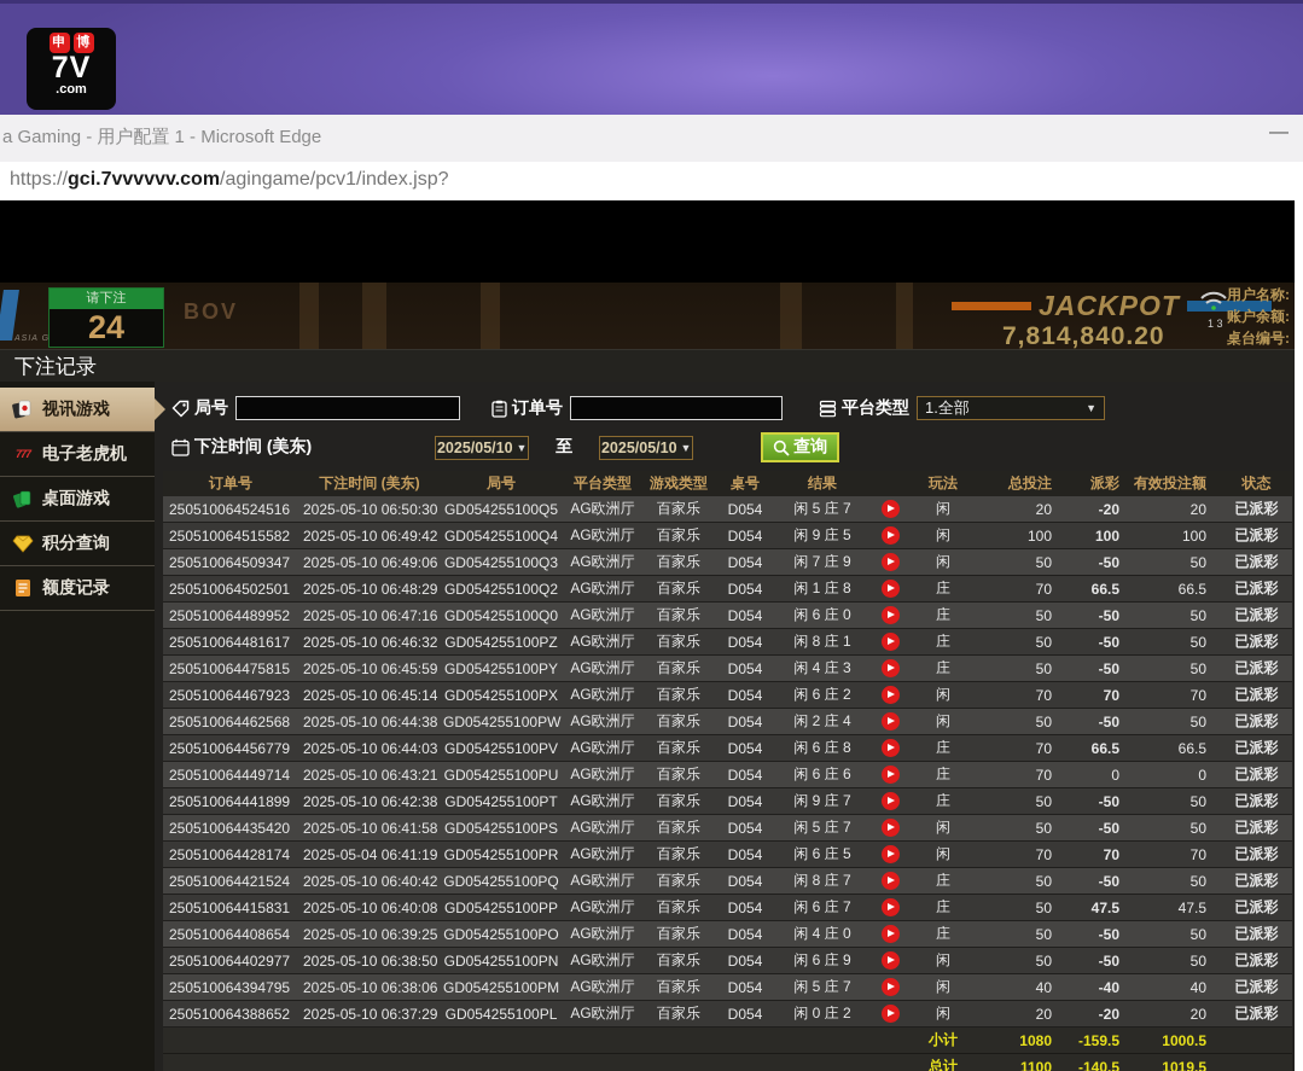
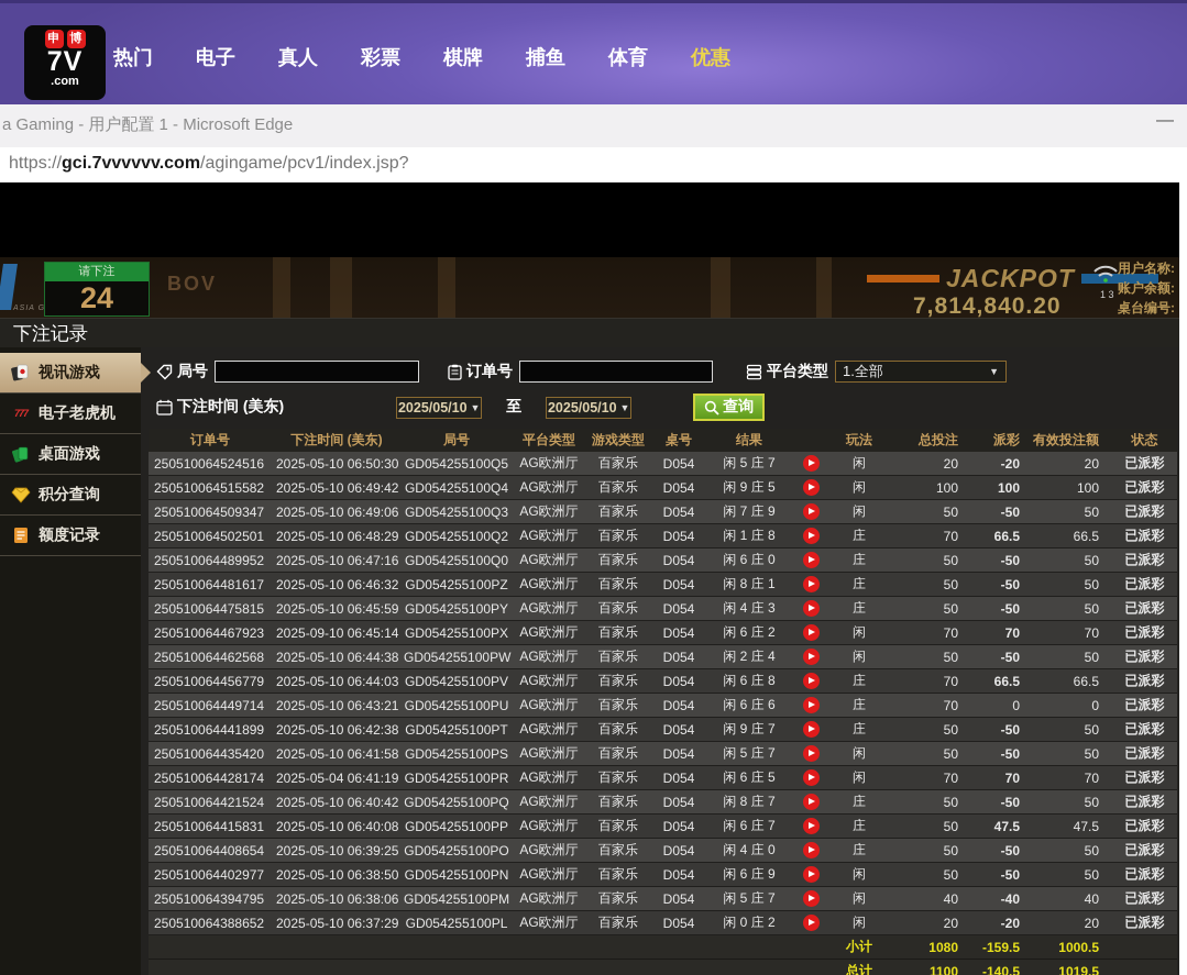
  申
  博
  7V
  .com
+ 热门
+ 电子
+ 真人
+ 彩票
+ 棋牌
+ 捕鱼
+ 体育
+ 优惠
  a Gaming - 用户配置 1 - Microsoft Edge
  —
  https://gci.7vvvvvv.com/agingame/pcv1/index.jsp?
  请下注
  24
  BOV
  JACKPOT
  7,814,840.20
  1 3
  用户名称:
  账户余额:
  桌台编号:
  下注记录
  视讯游戏
  777
  电子老虎机
  桌面游戏
  积分查询
  额度记录
  局号
  订单号
  平台类型
  1.全部
  ▼
  下注时间 (美东)
  2025/05/10
  ▼
  至
  2025/05/10
  ▼
  查询
  订单号	下注时间 (美东)	局号	平台类型	游戏类型	桌号	结果		玩法	总投注	派彩	有效投注额	状态
  250510064524516	2025-05-10 06:50:30	GD054255100Q5	AG欧洲厅	百家乐	D054	闲 5 庄 7		闲	20	-20	20	已派彩
  250510064515582	2025-05-10 06:49:42	GD054255100Q4	AG欧洲厅	百家乐	D054	闲 9 庄 5		闲	100	100	100	已派彩
  250510064509347	2025-05-10 06:49:06	GD054255100Q3	AG欧洲厅	百家乐	D054	闲 7 庄 9		闲	50	-50	50	已派彩
  250510064502501	2025-05-10 06:48:29	GD054255100Q2	AG欧洲厅	百家乐	D054	闲 1 庄 8		庄	70	66.5	66.5	已派彩
  250510064489952	2025-05-10 06:47:16	GD054255100Q0	AG欧洲厅	百家乐	D054	闲 6 庄 0		庄	50	-50	50	已派彩
  250510064481617	2025-05-10 06:46:32	GD054255100PZ	AG欧洲厅	百家乐	D054	闲 8 庄 1		庄	50	-50	50	已派彩
  250510064475815	2025-05-10 06:45:59	GD054255100PY	AG欧洲厅	百家乐	D054	闲 4 庄 3		庄	50	-50	50	已派彩
- 250510064467923	2025-05-10 06:45:14	GD054255100PX	AG欧洲厅	百家乐	D054	闲 6 庄 2		闲	70	70	70	已派彩
+ 250510064467923	2025-09-10 06:45:14	GD054255100PX	AG欧洲厅	百家乐	D054	闲 6 庄 2		闲	70	70	70	已派彩
  250510064462568	2025-05-10 06:44:38	GD054255100PW	AG欧洲厅	百家乐	D054	闲 2 庄 4		闲	50	-50	50	已派彩
  250510064456779	2025-05-10 06:44:03	GD054255100PV	AG欧洲厅	百家乐	D054	闲 6 庄 8		庄	70	66.5	66.5	已派彩
  250510064449714	2025-05-10 06:43:21	GD054255100PU	AG欧洲厅	百家乐	D054	闲 6 庄 6		庄	70	0	0	已派彩
  250510064441899	2025-05-10 06:42:38	GD054255100PT	AG欧洲厅	百家乐	D054	闲 9 庄 7		庄	50	-50	50	已派彩
  250510064435420	2025-05-10 06:41:58	GD054255100PS	AG欧洲厅	百家乐	D054	闲 5 庄 7		闲	50	-50	50	已派彩
  250510064428174	2025-05-04 06:41:19	GD054255100PR	AG欧洲厅	百家乐	D054	闲 6 庄 5		闲	70	70	70	已派彩
  250510064421524	2025-05-10 06:40:42	GD054255100PQ	AG欧洲厅	百家乐	D054	闲 8 庄 7		庄	50	-50	50	已派彩
  250510064415831	2025-05-10 06:40:08	GD054255100PP	AG欧洲厅	百家乐	D054	闲 6 庄 7		庄	50	47.5	47.5	已派彩
  250510064408654	2025-05-10 06:39:25	GD054255100PO	AG欧洲厅	百家乐	D054	闲 4 庄 0		庄	50	-50	50	已派彩
  250510064402977	2025-05-10 06:38:50	GD054255100PN	AG欧洲厅	百家乐	D054	闲 6 庄 9		闲	50	-50	50	已派彩
  250510064394795	2025-05-10 06:38:06	GD054255100PM	AG欧洲厅	百家乐	D054	闲 5 庄 7		闲	40	-40	40	已派彩
  250510064388652	2025-05-10 06:37:29	GD054255100PL	AG欧洲厅	百家乐	D054	闲 0 庄 2		闲	20	-20	20	已派彩
  	小计	1080	-159.5	1000.5
  	总计	1100	-140.5	1019.5
